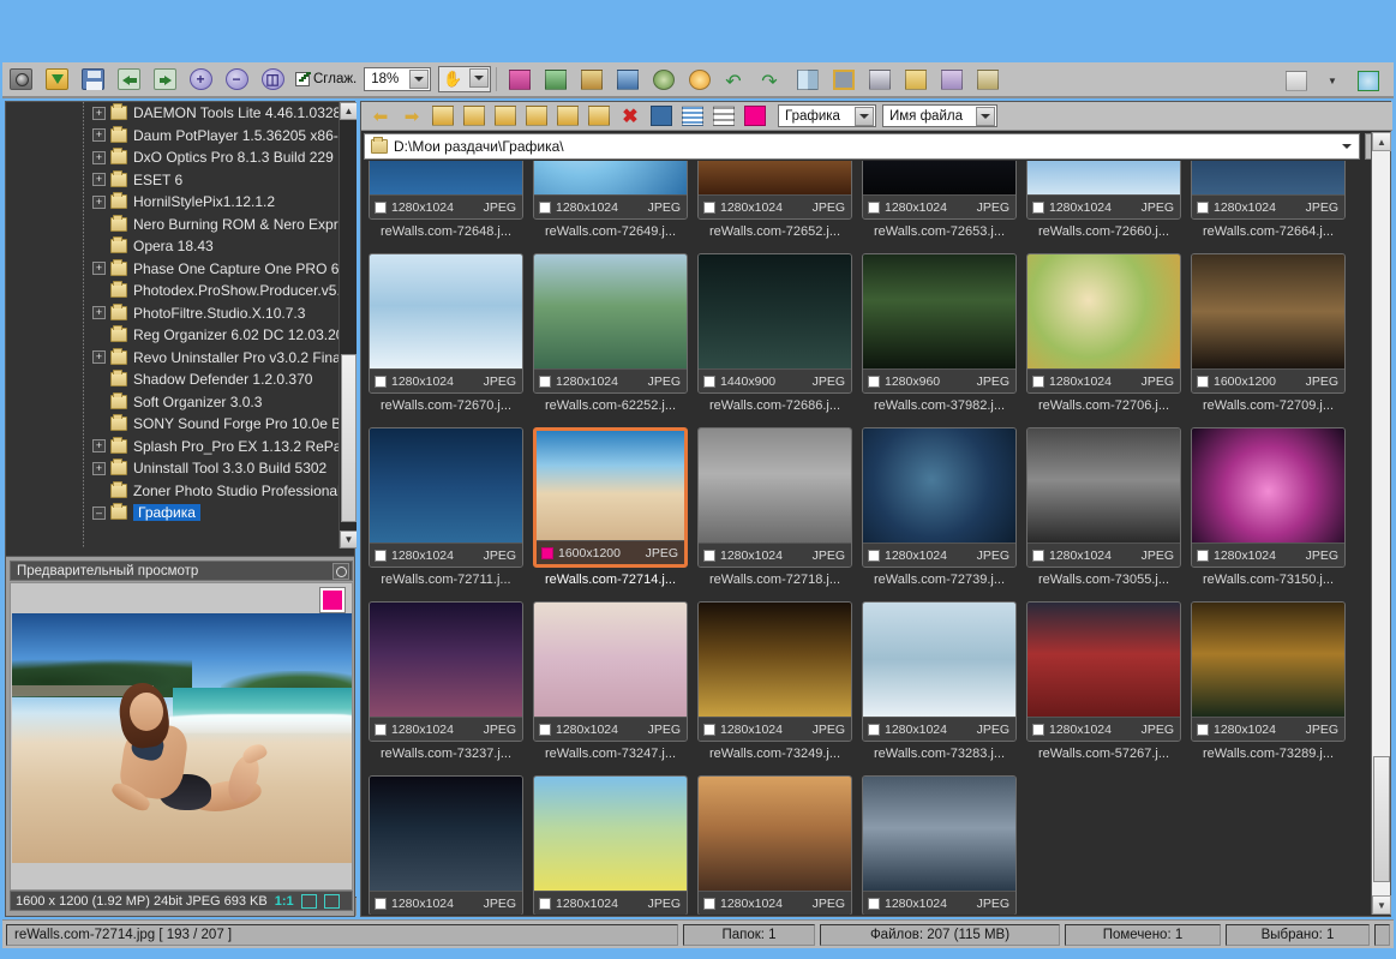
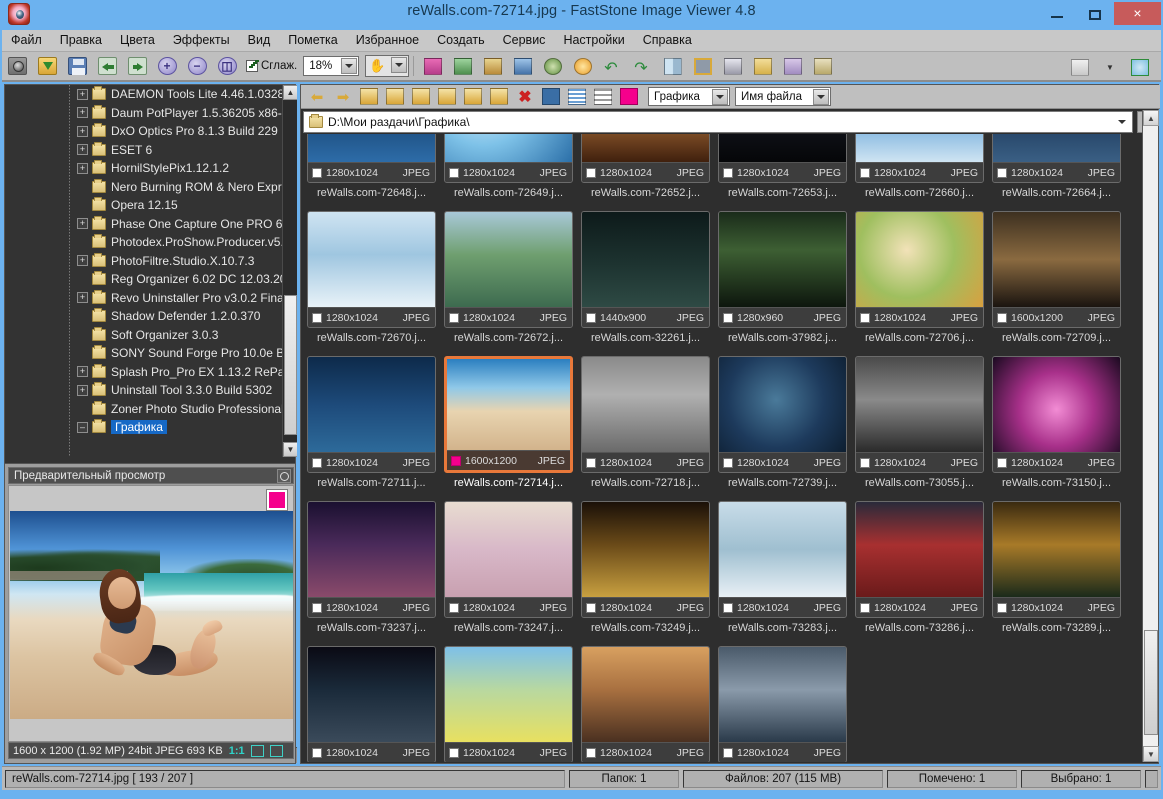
+ reWalls.com-72714.jpg - FastStone Image Viewer 4.8
+ ×
+ Файл
+ Правка
+ Цвета
+ Эффекты
+ Вид
+ Пометка
+ Избранное
+ Создать
+ Сервис
+ Настройки
+ Справка
  +
  −
  ◫
  Сглаж.
  18%
  ✋
  ↶
  ↷
  ▼
  +
  DAEMON Tools Lite 4.46.1.0328
  +
  Daum PotPlayer 1.5.36205 x86-
  +
  DxO Optics Pro 8.1.3 Build 229
  +
  ESET 6
  +
  HornilStylePix1.12.1.2
  Nero Burning ROM & Nero Expr
- Opera 18.43
+ Opera 12.15
  +
  Phase One Capture One PRO 6
  Photodex.ProShow.Producer.v5
  +
  PhotoFiltre.Studio.X.10.7.3
  Reg Organizer 6.02 DC 12.03.2
  +
  Revo Uninstaller Pro v3.0.2 Fina
  Shadow Defender 1.2.0.370
  Soft Organizer 3.0.3
  SONY Sound Forge Pro 10.0e B
  +
  Splash Pro_Pro EX 1.13.2 ReP
  +
  Uninstall Tool 3.3.0 Build 5302
  Zoner Photo Studio Professiona
  –
  Графика
  ▲
  ▼
  Предварительный просмотр
  1600 x 1200 (1.92 MP) 24bit JPEG 693 KB
  1:1
  ⬅
  ➡
  ✖
  Графика
  Имя файла
  D:\Мои раздачи\Графика\
  1280x1024
  JPEG
  reWalls.com-72648.j...
  1280x1024
  JPEG
  reWalls.com-72649.j...
  1280x1024
  JPEG
  reWalls.com-72652.j...
  1280x1024
  JPEG
  reWalls.com-72653.j...
  1280x1024
  JPEG
  reWalls.com-72660.j...
  1280x1024
  JPEG
  reWalls.com-72664.j...
  1280x1024
  JPEG
  reWalls.com-72670.j...
  1280x1024
  JPEG
- reWalls.com-62252.j...
+ reWalls.com-72672.j...
  1440x900
  JPEG
- reWalls.com-72686.j...
+ reWalls.com-32261.j...
  1280x960
  JPEG
  reWalls.com-37982.j...
  1280x1024
  JPEG
  reWalls.com-72706.j...
  1600x1200
  JPEG
  reWalls.com-72709.j...
  1280x1024
  JPEG
  reWalls.com-72711.j...
  1600x1200
  JPEG
  reWalls.com-72714.j...
  1280x1024
  JPEG
  reWalls.com-72718.j...
  1280x1024
  JPEG
  reWalls.com-72739.j...
  1280x1024
  JPEG
  reWalls.com-73055.j...
  1280x1024
  JPEG
  reWalls.com-73150.j...
  1280x1024
  JPEG
  reWalls.com-73237.j...
  1280x1024
  JPEG
  reWalls.com-73247.j...
  1280x1024
  JPEG
  reWalls.com-73249.j...
  1280x1024
  JPEG
  reWalls.com-73283.j...
  1280x1024
  JPEG
- reWalls.com-57267.j...
+ reWalls.com-73286.j...
  1280x1024
  JPEG
  reWalls.com-73289.j...
  1280x1024
  JPEG
  1280x1024
  JPEG
  1280x1024
  JPEG
  1280x1024
  JPEG
  ▲
  ▼
  reWalls.com-72714.jpg [ 193 / 207 ]
  Папок: 1
  Файлов: 207 (115 MB)
  Помечено: 1
  Выбрано: 1
